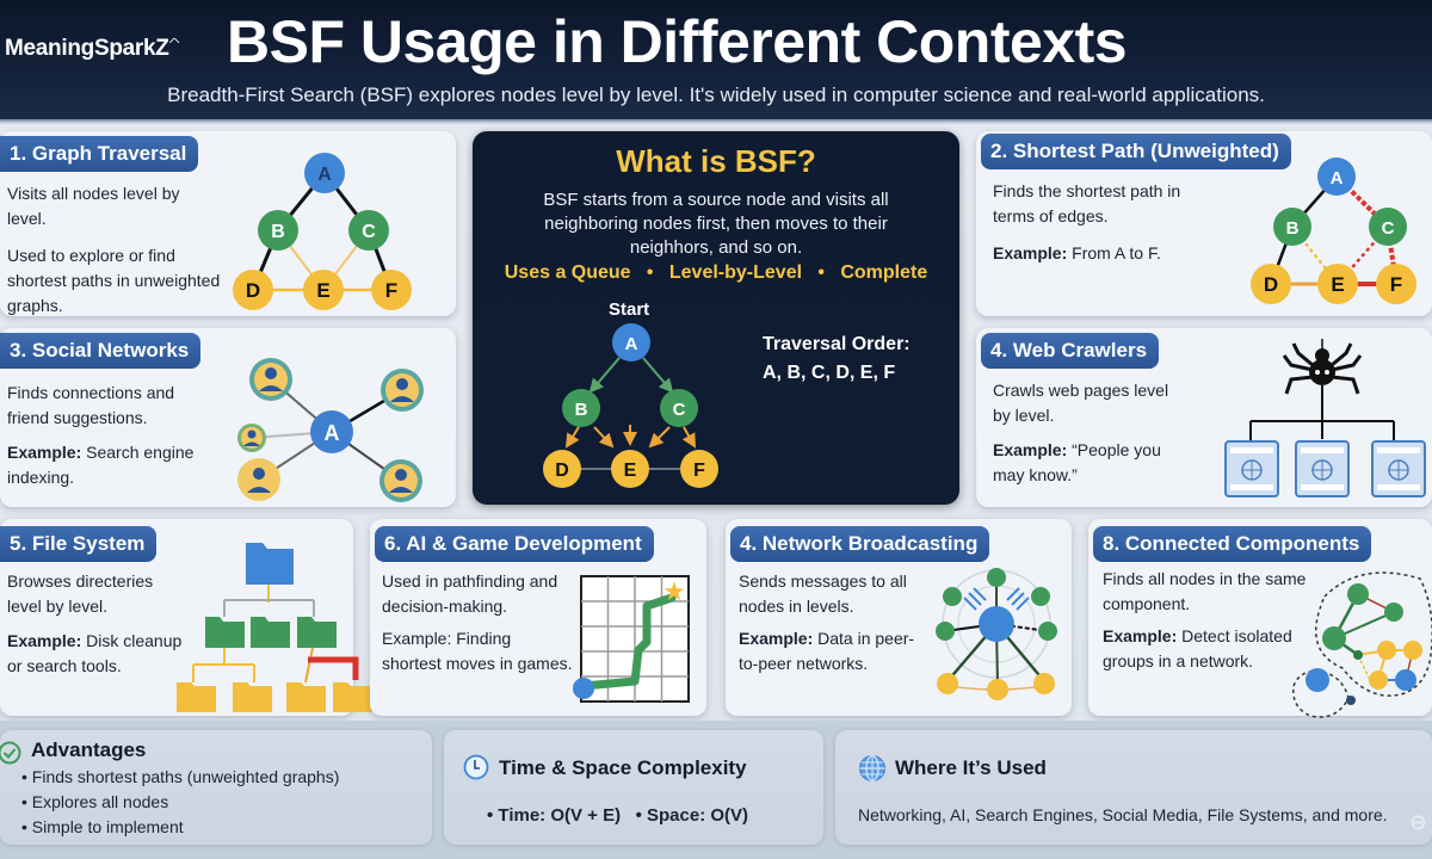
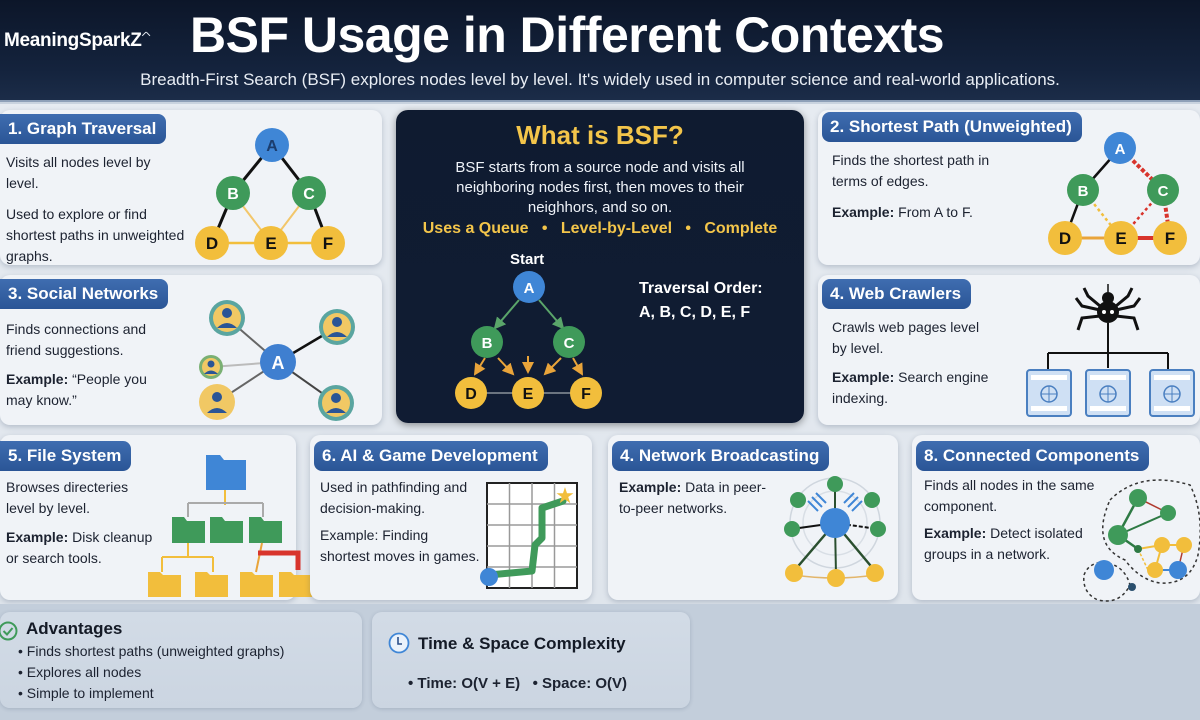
  MeaningSparkZ
  ⸝⸜
  BSF Usage in Different Contexts
  Breadth-First Search (BSF) explores nodes level by level. It's widely used in computer science and real-world applications.
  1. Graph Traversal
  Visits all nodes level by level.
  Used to explore or find shortest paths in unweighted graphs.
  A
  B
  C
  D
  E
  F
  2. Shortest Path (Unweighted)
  Finds the shortest path in terms of edges.
  Example: From A to F.
  A
  B
  C
  D
  E
  F
  What is BSF?
  BSF starts from a source node and visits all neighboring nodes first, then moves to their neighhors, and so on.
  Uses a Queue • Level-by-Level • Complete
  Start
  A
  B
  C
  D
  E
  F
  Traversal Order:
  A, B, C, D, E, F
  3. Social Networks
  Finds connections and friend suggestions.
- Example: Search engine indexing.
+ Example: “People you may know.”
  A
  4. Web Crawlers
  Crawls web pages level by level.
- Example: “People you may know.”
+ Example: Search engine indexing.
  5. File System
  Browses directeries level by level.
  Example: Disk cleanup or search tools.
  6. AI & Game Development
  Used in pathfinding and decision-making.
  Example: Finding shortest moves in games.
  ★
  4. Network Broadcasting
- Sends messages to all nodes in levels.
  Example: Data in peer-to-peer networks.
  8. Connected Components
  Finds all nodes in the same component.
  Example: Detect isolated groups in a network.
  Advantages
  • Finds shortest paths (unweighted graphs)
  • Explores all nodes
  • Simple to implement
  Time & Space Complexity
  • Time: O(V + E) • Space: O(V)
- Where It’s Used
- Networking, AI, Search Engines, Social Media, File Systems, and more.
- ⊖
